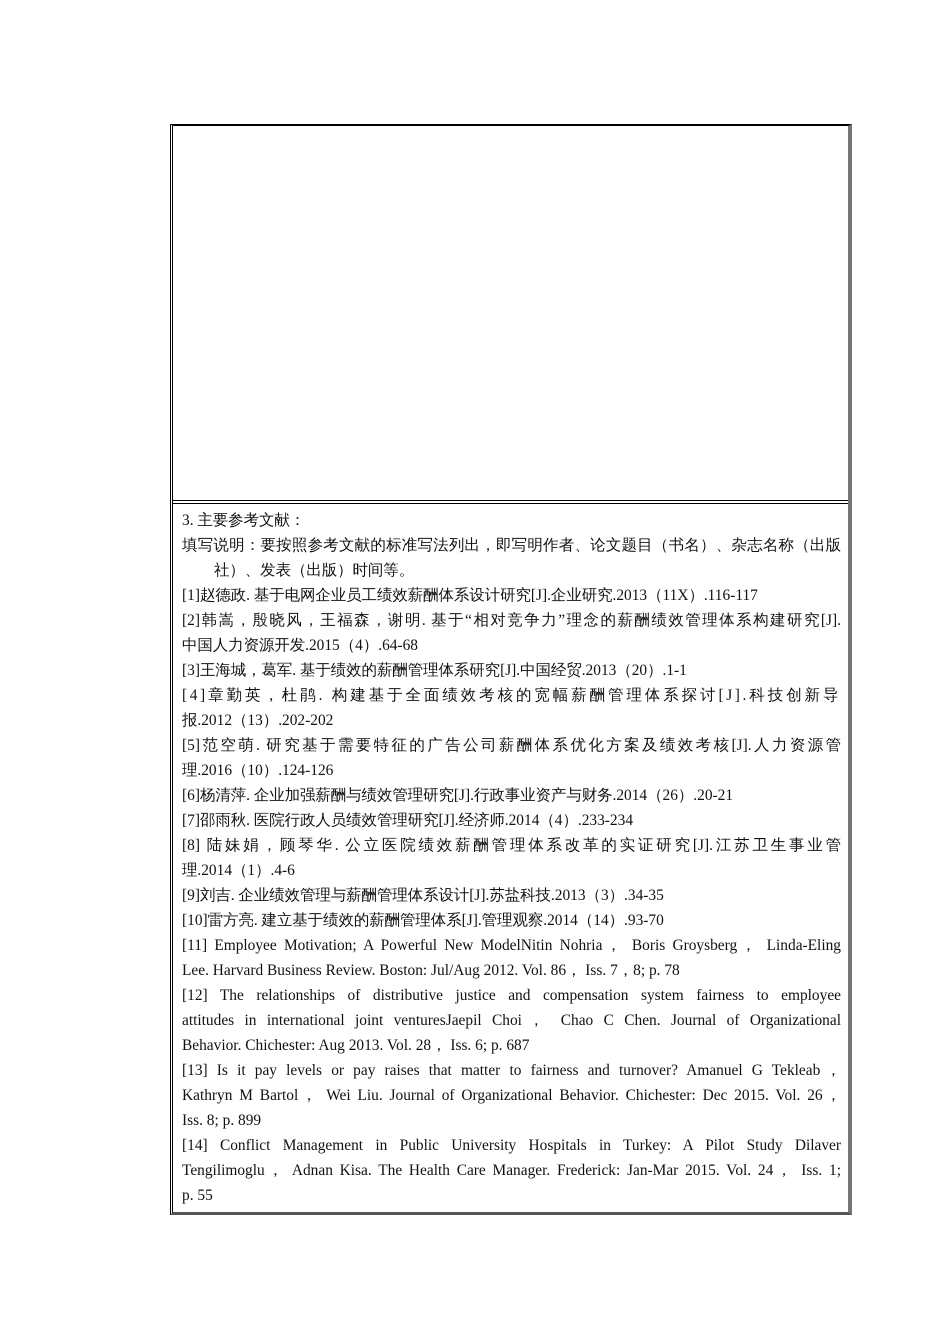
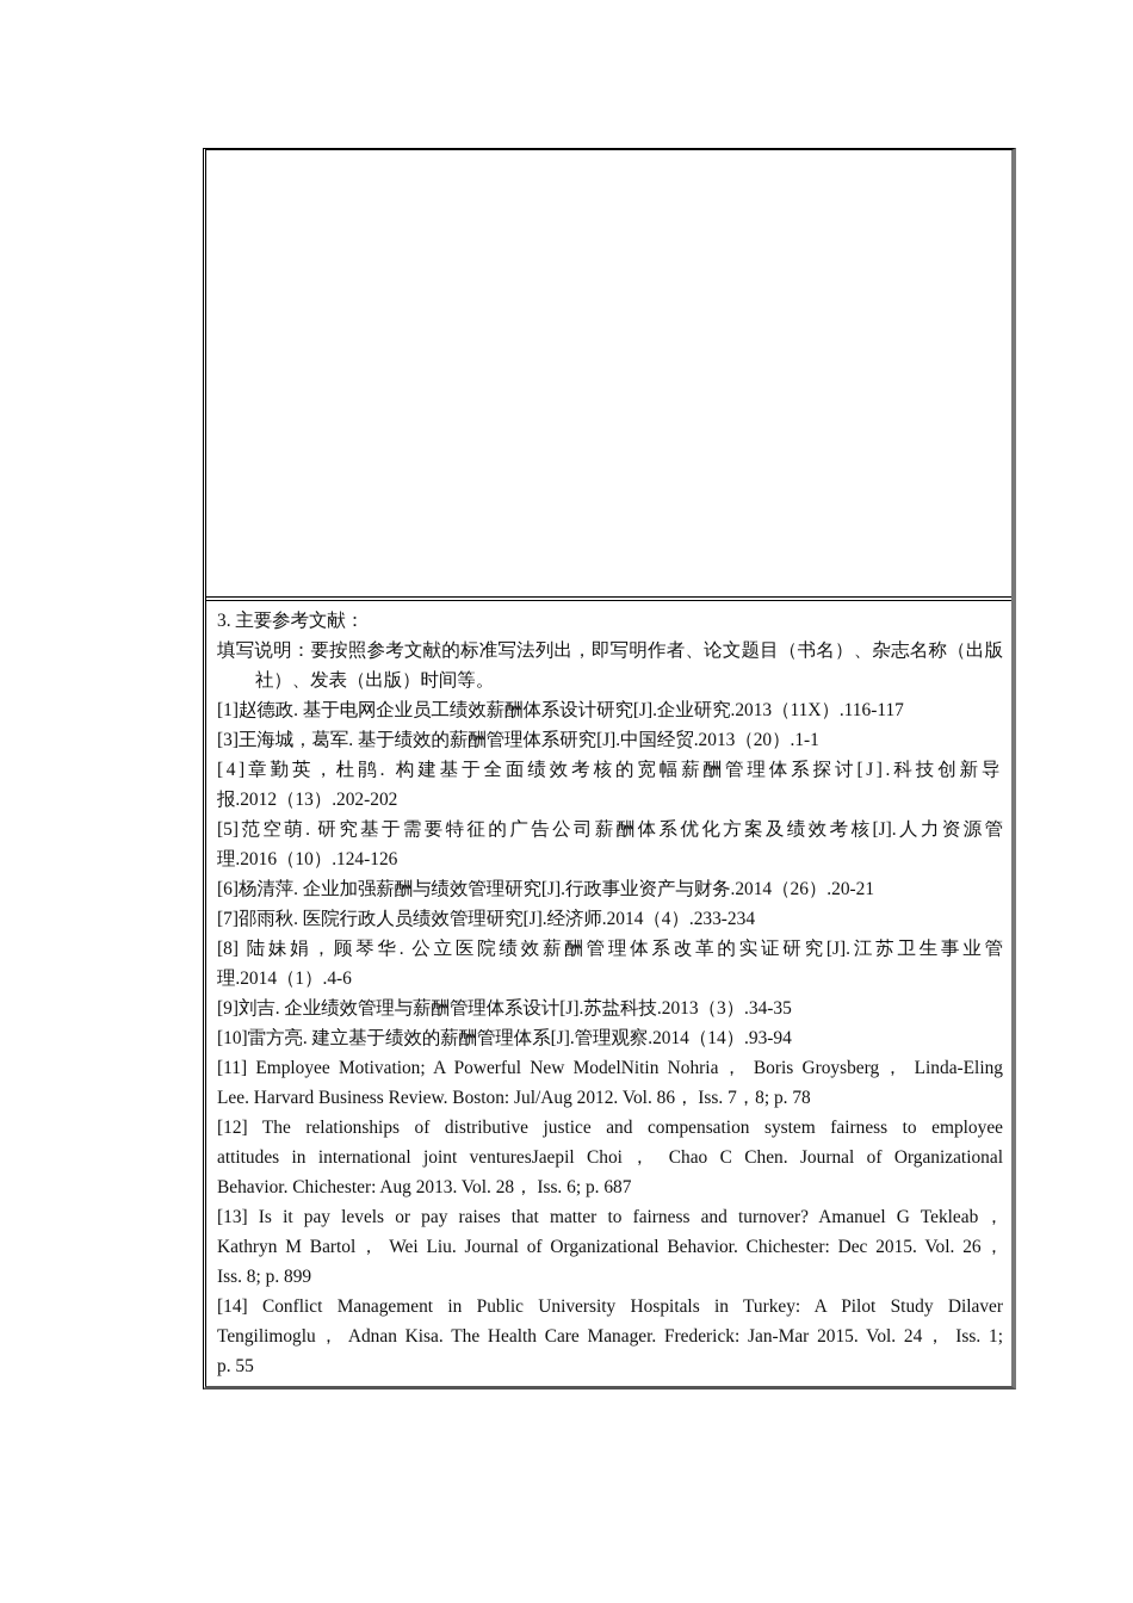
  3. 主要参考文献：
  填写说明：要按照参考文献的标准写法列出，即写明作者、论文题目（书名）、杂志名称（出版
  社）、发表（出版）时间等。
  [1]赵德政. 基于电网企业员工绩效薪酬体系设计研究[J].企业研究.2013（11X）.116-117
- [2]韩嵩，殷晓风，王福森，谢明. 基于“相对竞争力”理念的薪酬绩效管理体系构建研究[J].
- 中国人力资源开发.2015（4）.64-68
  [3]王海城，葛军. 基于绩效的薪酬管理体系研究[J].中国经贸.2013（20）.1-1
  [4]章勤英，杜鹃. 构建基于全面绩效考核的宽幅薪酬管理体系探讨[J].科技创新导
  报.2012（13）.202-202
  [5]范空萌. 研究基于需要特征的广告公司薪酬体系优化方案及绩效考核[J].人力资源管
  理.2016（10）.124-126
  [6]杨清萍. 企业加强薪酬与绩效管理研究[J].行政事业资产与财务.2014（26）.20-21
  [7]邵雨秋. 医院行政人员绩效管理研究[J].经济师.2014（4）.233-234
  [8] 陆妹娟，顾琴华. 公立医院绩效薪酬管理体系改革的实证研究[J].江苏卫生事业管
  理.2014（1）.4-6
  [9]刘吉. 企业绩效管理与薪酬管理体系设计[J].苏盐科技.2013（3）.34-35
- [10]雷方亮. 建立基于绩效的薪酬管理体系[J].管理观察.2014（14）.93-70
+ [10]雷方亮. 建立基于绩效的薪酬管理体系[J].管理观察.2014（14）.93-94
  [11] Employee Motivation; A Powerful New ModelNitin Nohria， Boris Groysberg， Linda-Eling
  Lee. Harvard Business Review. Boston: Jul/Aug 2012. Vol. 86， Iss. 7，8; p. 78
  [12] The relationships of distributive justice and compensation system fairness to employee
  attitudes in international joint venturesJaepil Choi， Chao C Chen. Journal of Organizational
  Behavior. Chichester: Aug 2013. Vol. 28， Iss. 6; p. 687
  [13] Is it pay levels or pay raises that matter to fairness and turnover? Amanuel G Tekleab，
  Kathryn M Bartol， Wei Liu. Journal of Organizational Behavior. Chichester: Dec 2015. Vol. 26，
  Iss. 8; p. 899
  [14] Conflict Management in Public University Hospitals in Turkey: A Pilot Study Dilaver
  Tengilimoglu， Adnan Kisa. The Health Care Manager. Frederick: Jan-Mar 2015. Vol. 24， Iss. 1;
  p. 55
